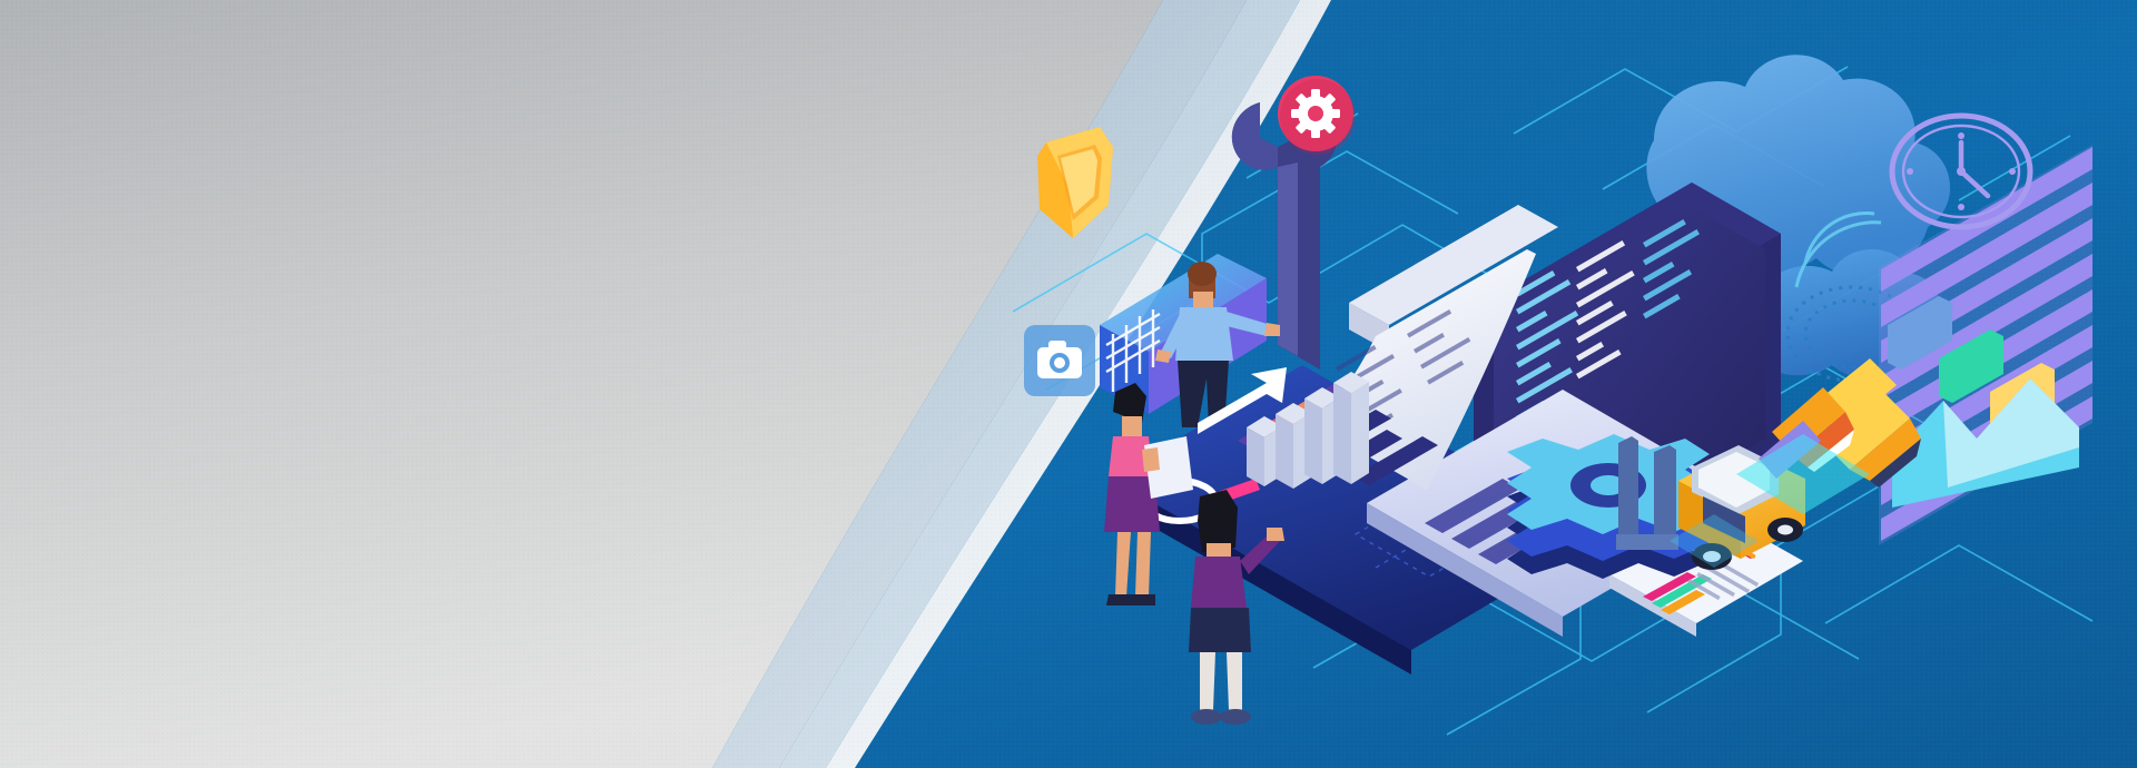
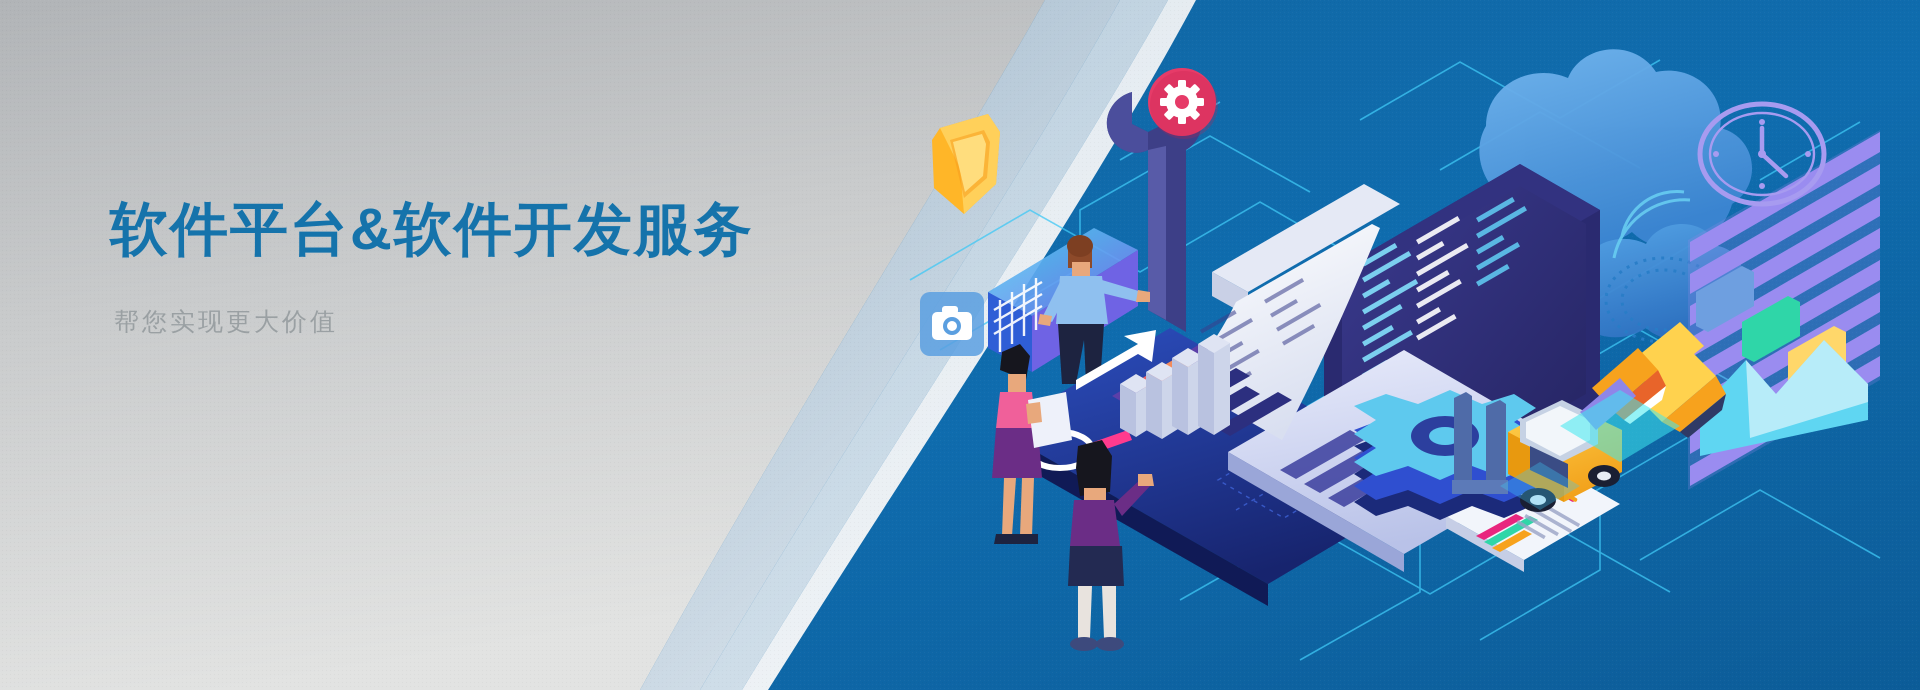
+ 软件平台&软件开发服务
+ 帮您实现更大价值
